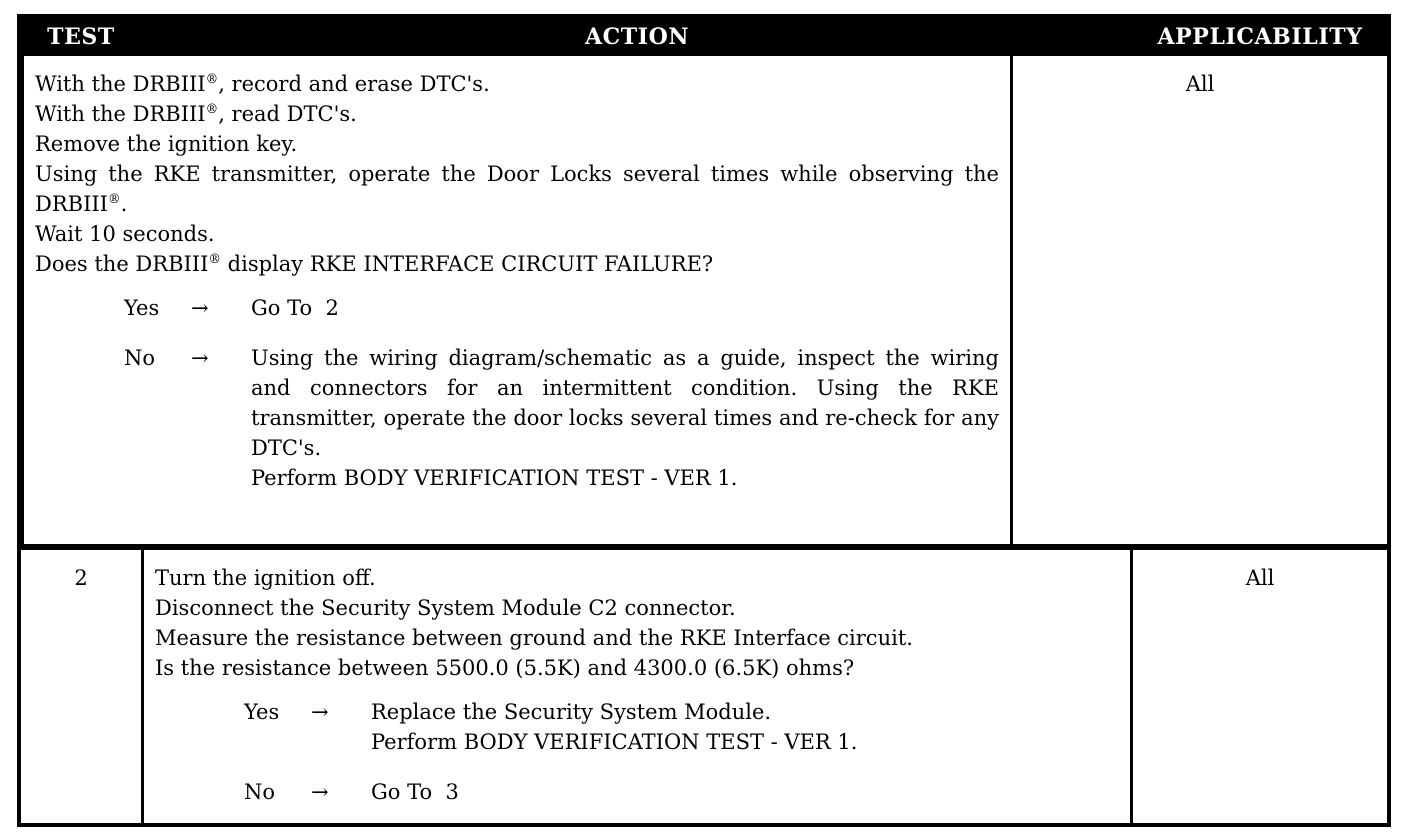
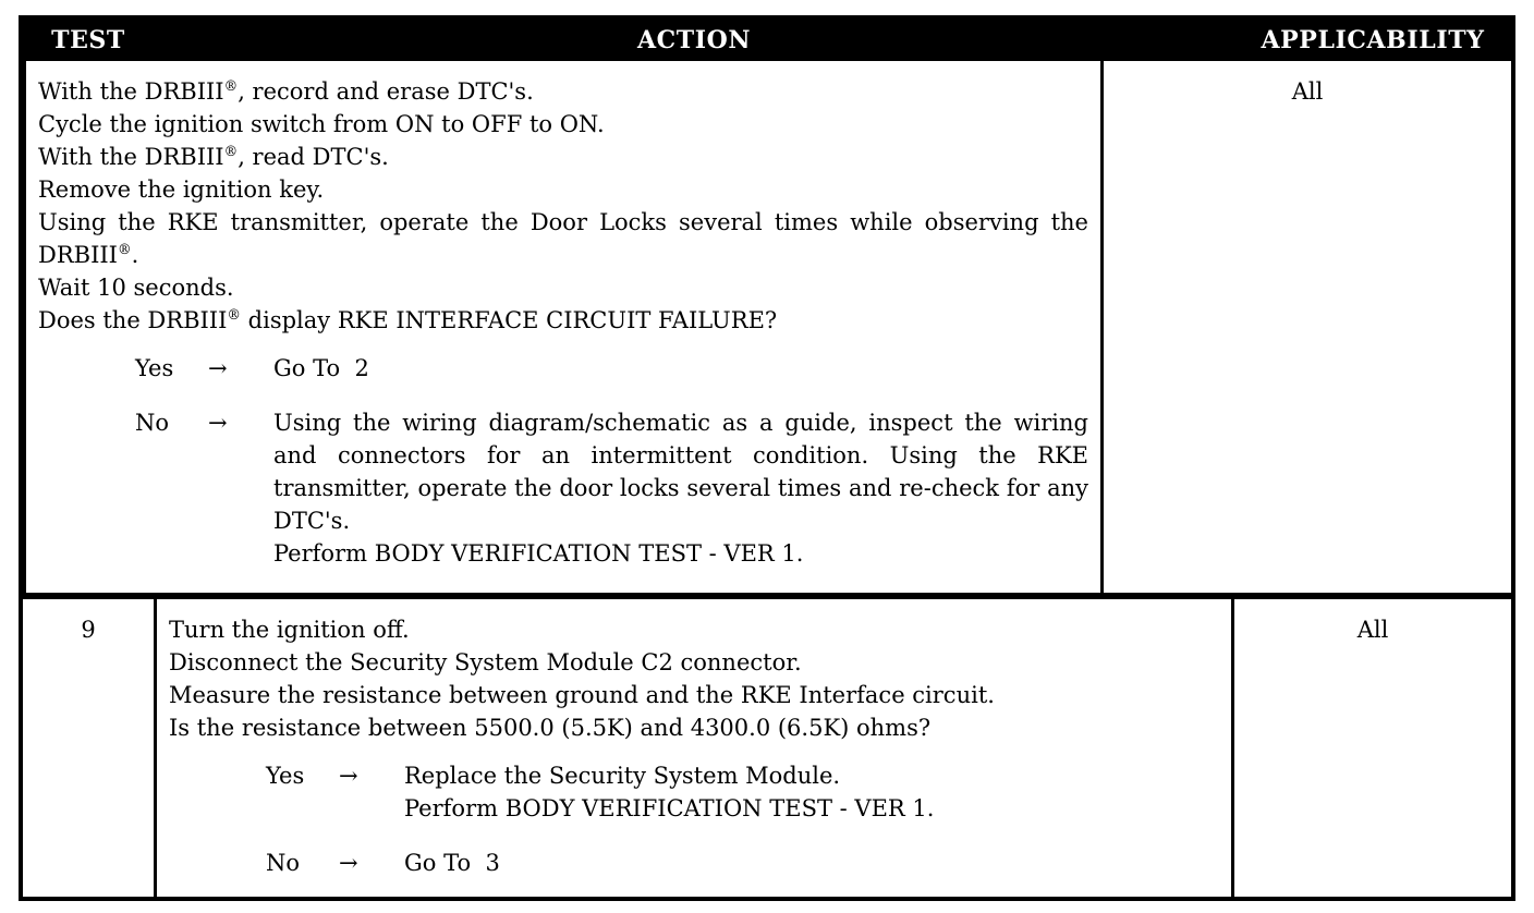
  TEST
  ACTION
  APPLICABILITY
  With the DRBIII®, record and erase DTC's.
+ Cycle the ignition switch from ON to OFF to ON.
  With the DRBIII®, read DTC's.
  Remove the ignition key.
  Using the RKE transmitter, operate the Door Locks several times while observing the DRBIII®.
  Wait 10 seconds.
  Does the DRBIII® display RKE INTERFACE CIRCUIT FAILURE?
  Yes
  →
  Go To 2
  No
  →
  Using the wiring diagram/schematic as a guide, inspect the wiring and connectors for an intermittent condition. Using the RKE transmitter, operate the door locks several times and re-check for any DTC's.
  Perform BODY VERIFICATION TEST - VER 1.
  All
- 2
+ 9
  Turn the ignition off.
  Disconnect the Security System Module C2 connector.
  Measure the resistance between ground and the RKE Interface circuit.
  Is the resistance between 5500.0 (5.5K) and 4300.0 (6.5K) ohms?
  Yes
  →
  Replace the Security System Module.
  Perform BODY VERIFICATION TEST - VER 1.
  No
  →
  Go To 3
  All
